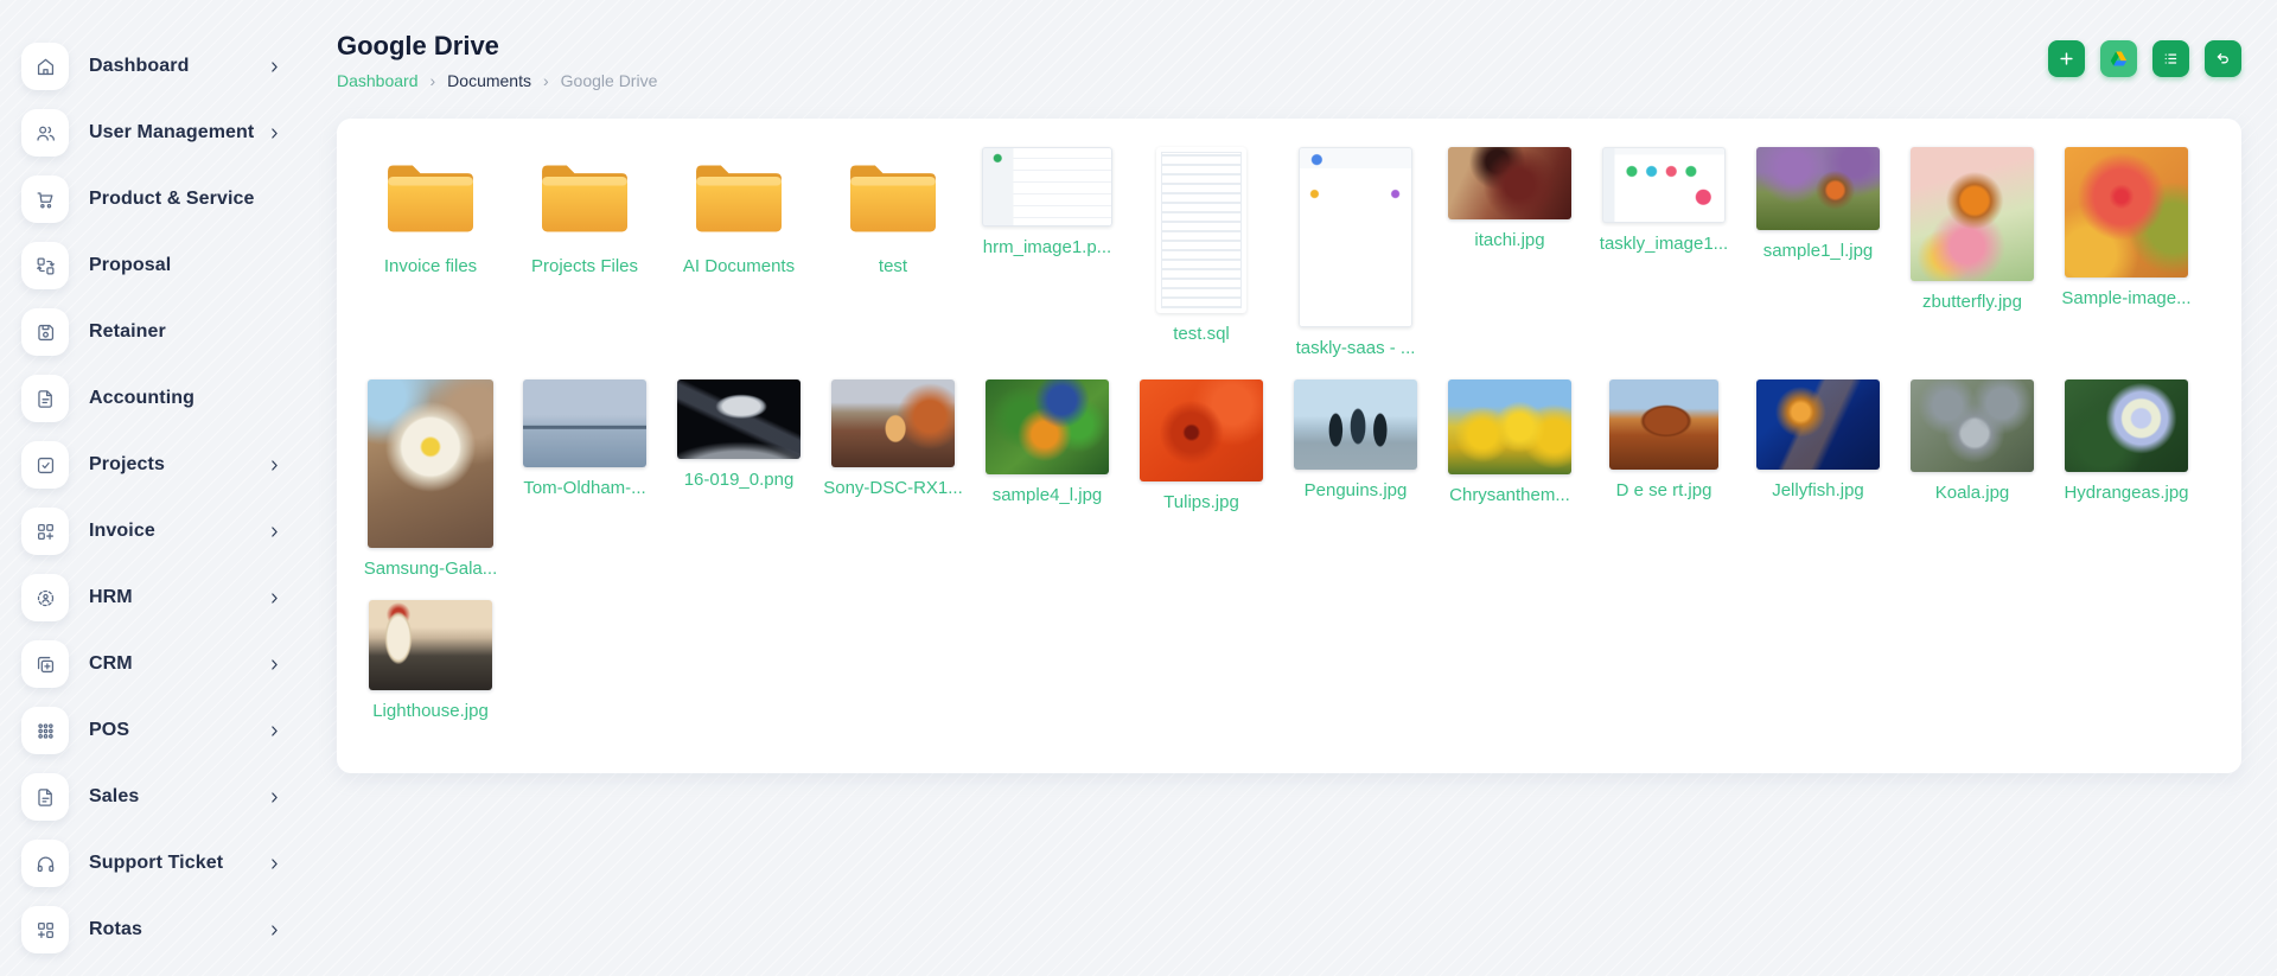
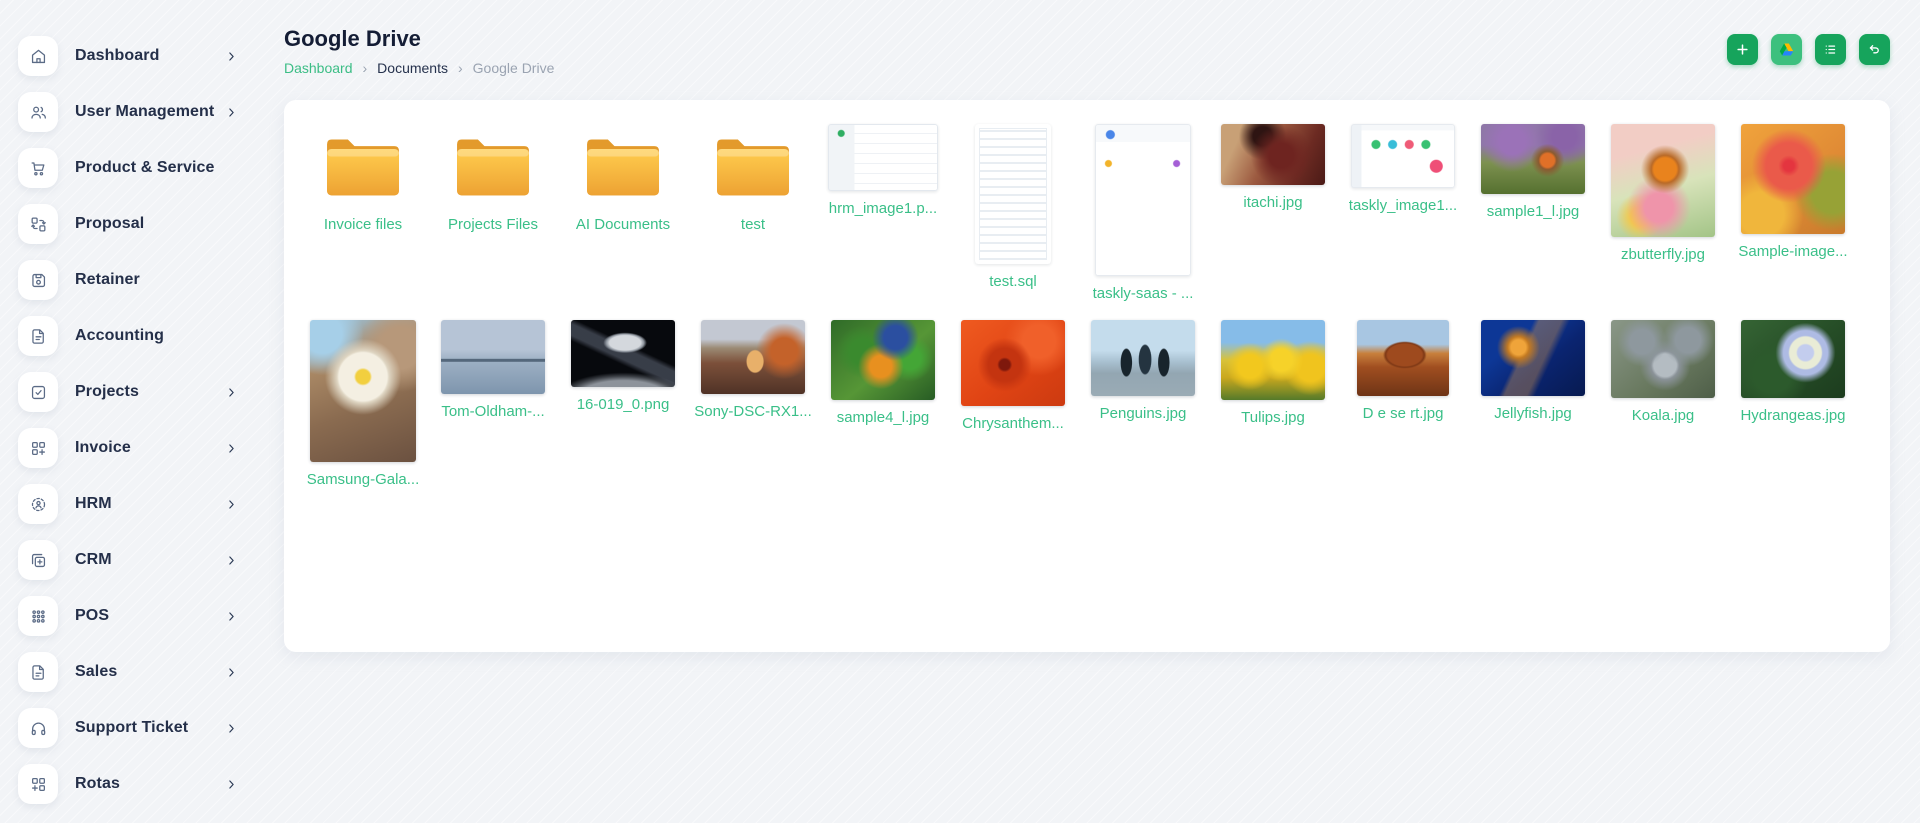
  Dashboard
  User Management
  Product & Service
  Proposal
  Retainer
  Accounting
  Projects
  Invoice
  HRM
  CRM
  POS
  Sales
  Support Ticket
  Rotas
  Google Drive
  Dashboard
  ›
  Documents
  ›
  Google Drive
  Invoice files
  Projects Files
  AI Documents
  test
  hrm_image1.p...
  test.sql
  taskly-saas - ...
  itachi.jpg
  taskly_image1...
  sample1_l.jpg
  zbutterfly.jpg
  Sample-image...
  Samsung-Gala...
  Tom-Oldham-...
  16-019_0.png
  Sony-DSC-RX1...
  sample4_l.jpg
- Tulips.jpg
+ Chrysanthem...
  Penguins.jpg
- Chrysanthem...
+ Tulips.jpg
  D e se rt.jpg
  Jellyfish.jpg
  Koala.jpg
  Hydrangeas.jpg
- Lighthouse.jpg
